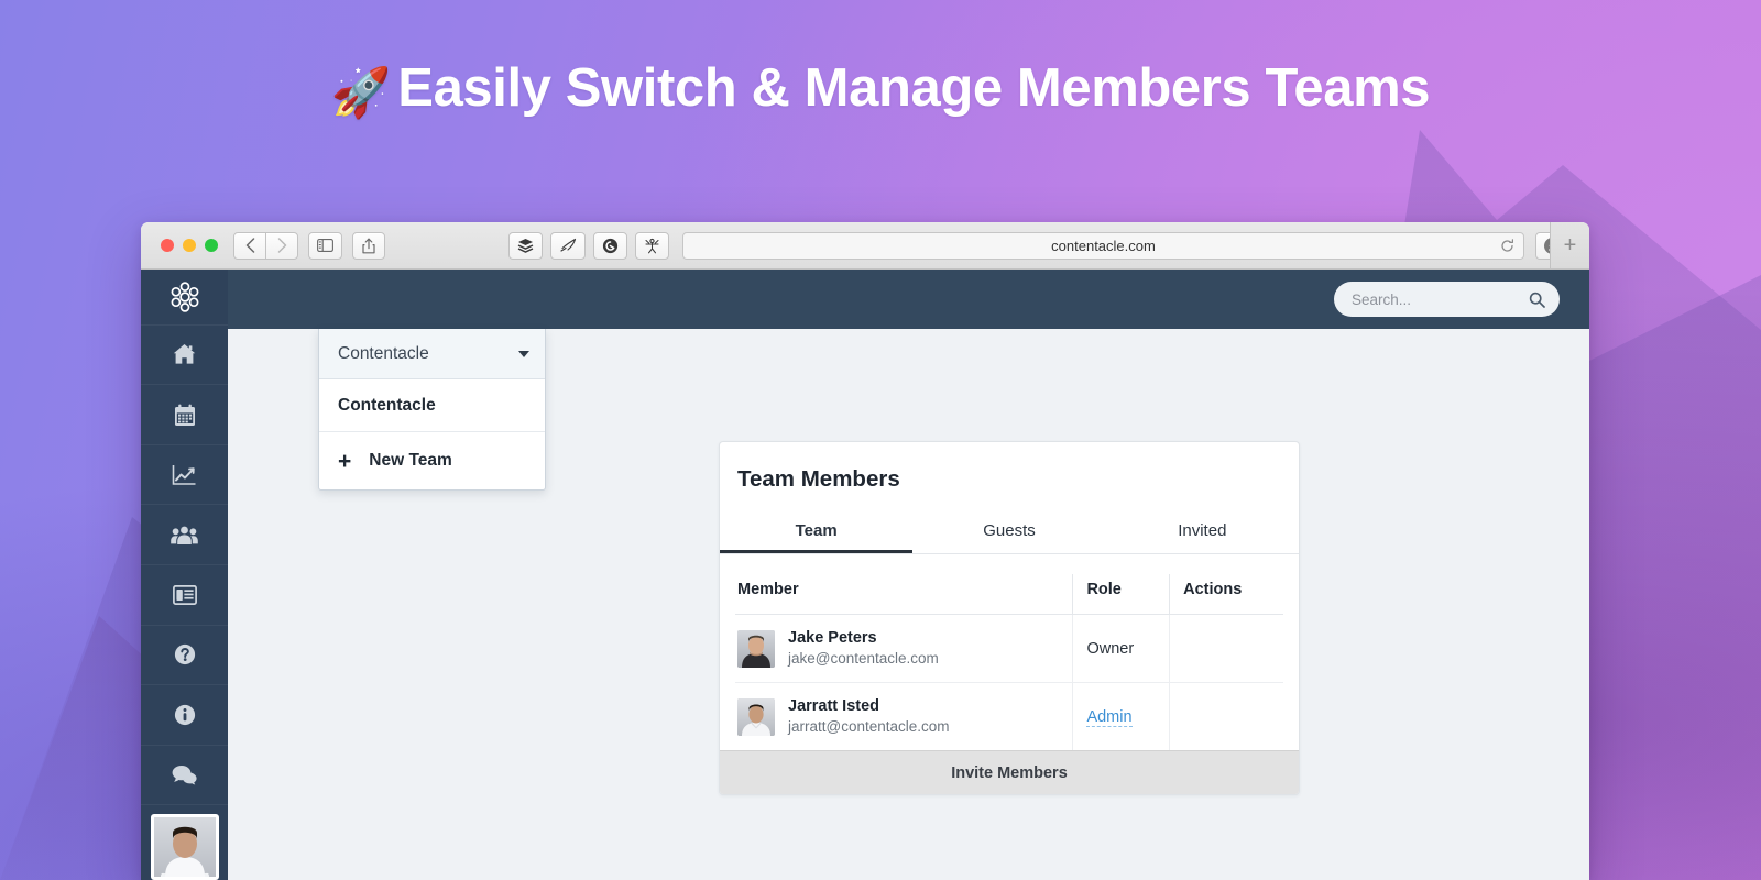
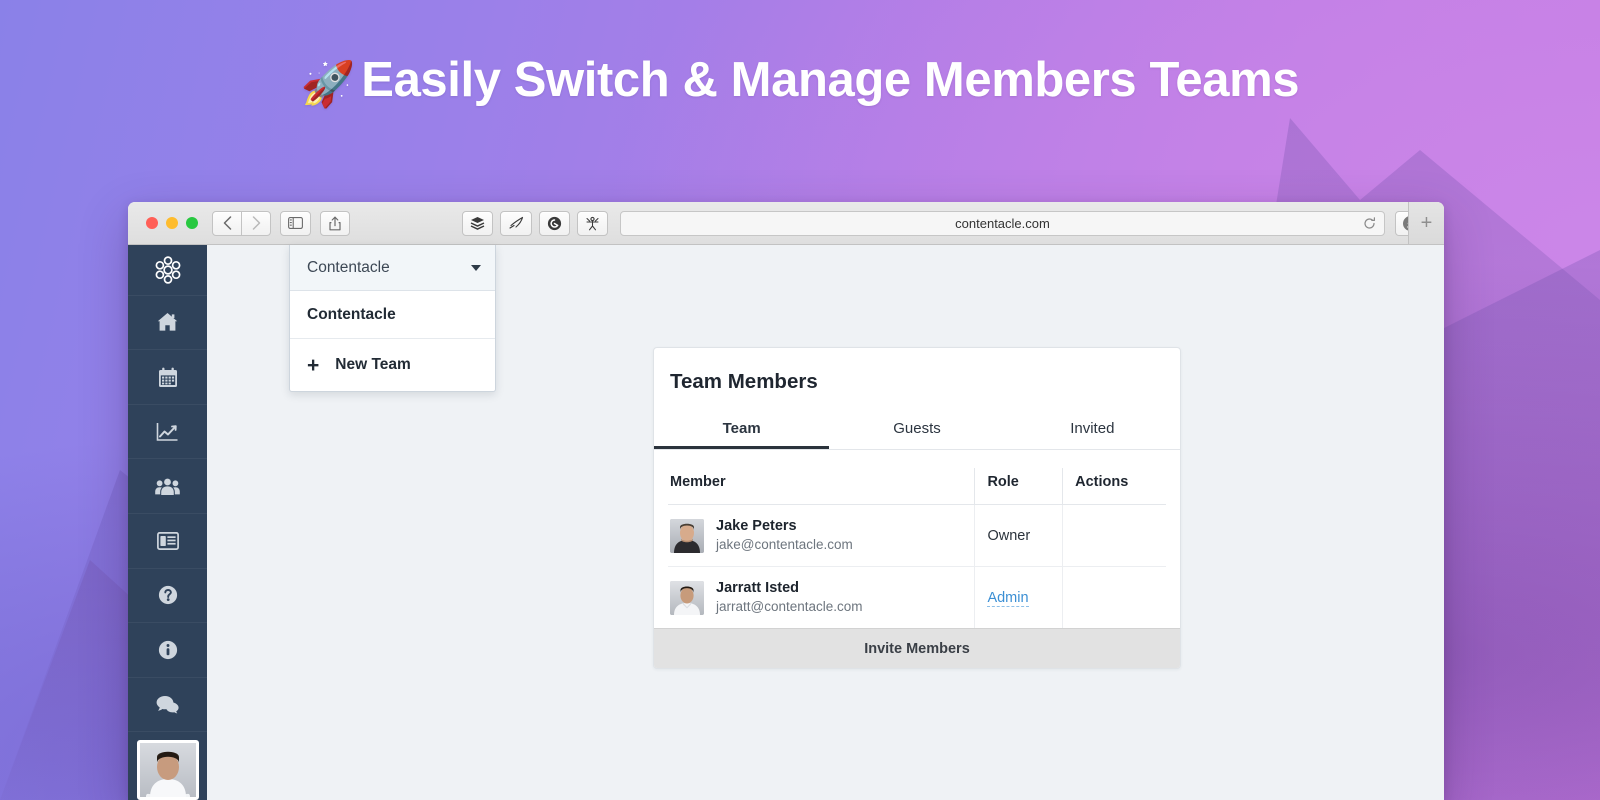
  🚀 Easily Switch & Manage Members Teams
  contentacle.com
  +
- Search...
  Contentacle
  Contentacle
  +
  New Team
  Team Members
  Team
  Guests
  Invited
  Member	Role	Actions
  Jake Peters jake@contentacle.com	Owner
  Jarratt Isted jarratt@contentacle.com	Admin
  Invite Members
